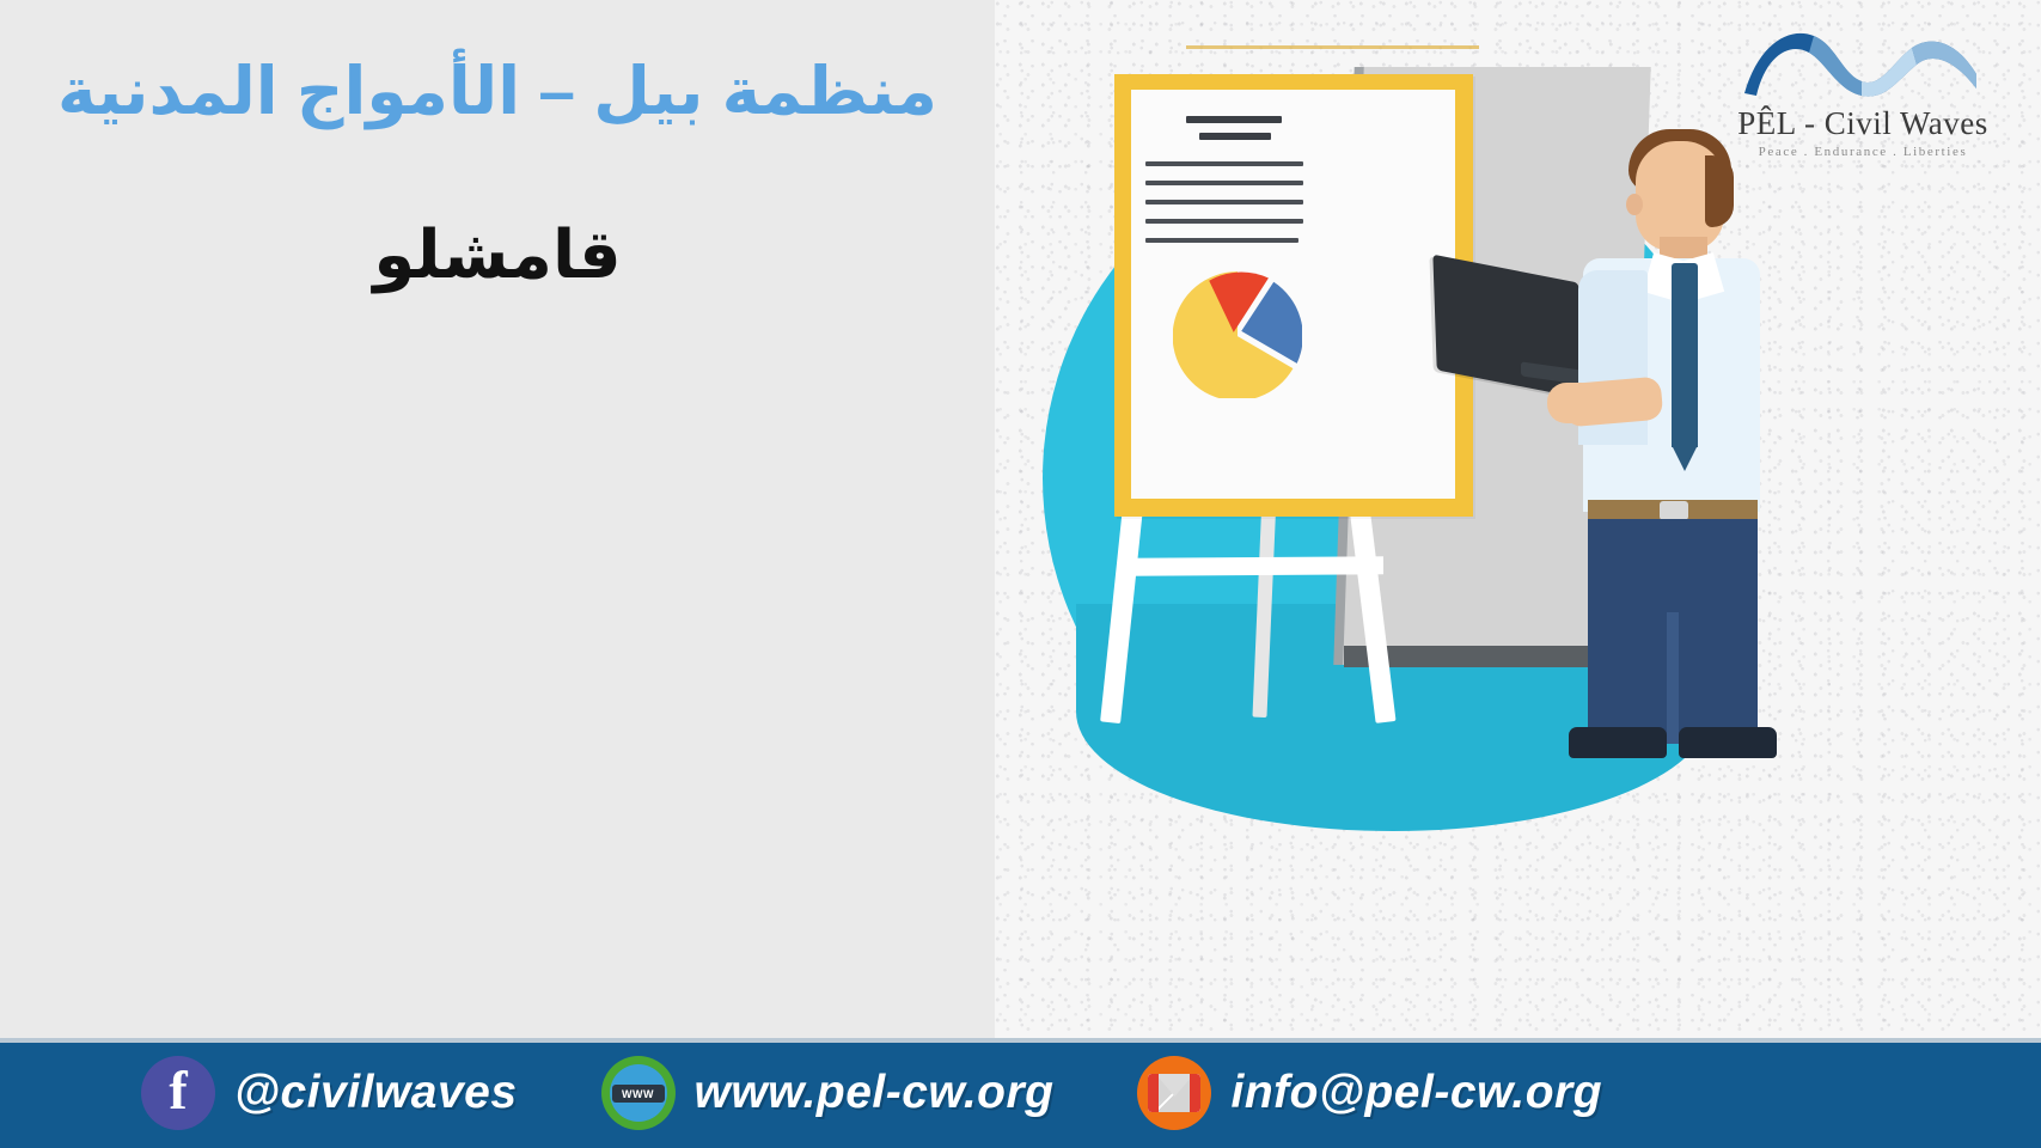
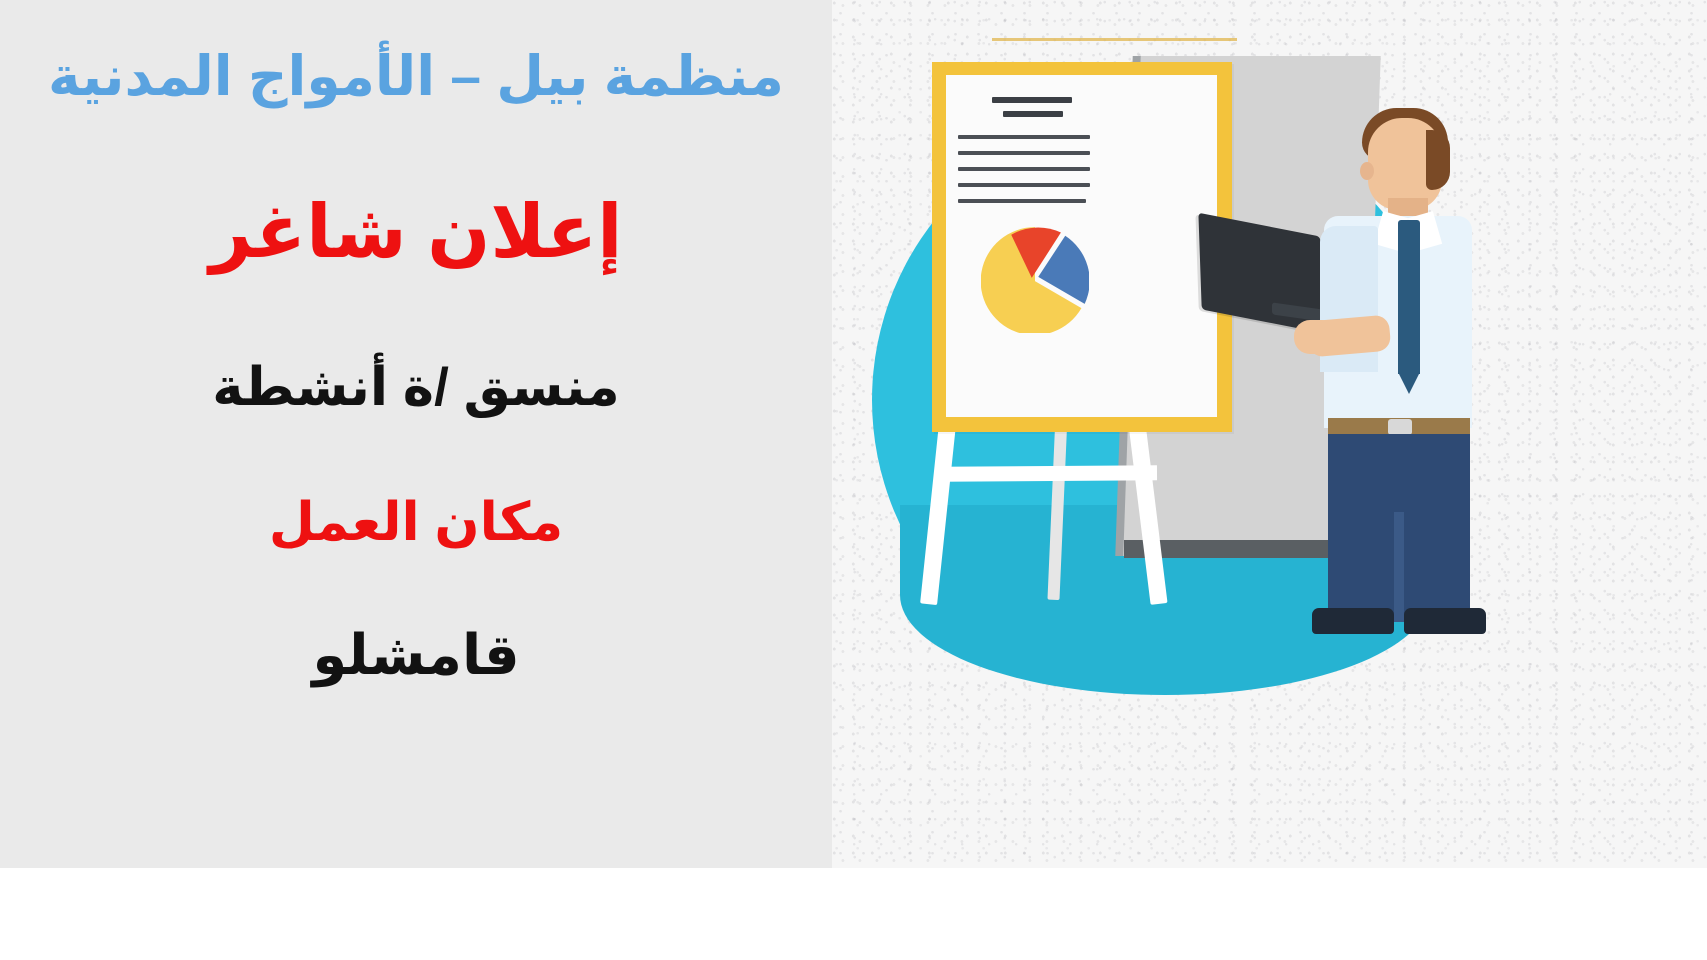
  منظمة بيل – الأمواج المدنية
+ إعلان شاغر
+ منسق /ة أنشطة
+ مكان العمل
  قامشلو
- PÊL - Civil Waves
- Peace . Endurance . Liberties
- f
- @civilwaves
- WWW
- www.pel-cw.org
- info@pel-cw.org
